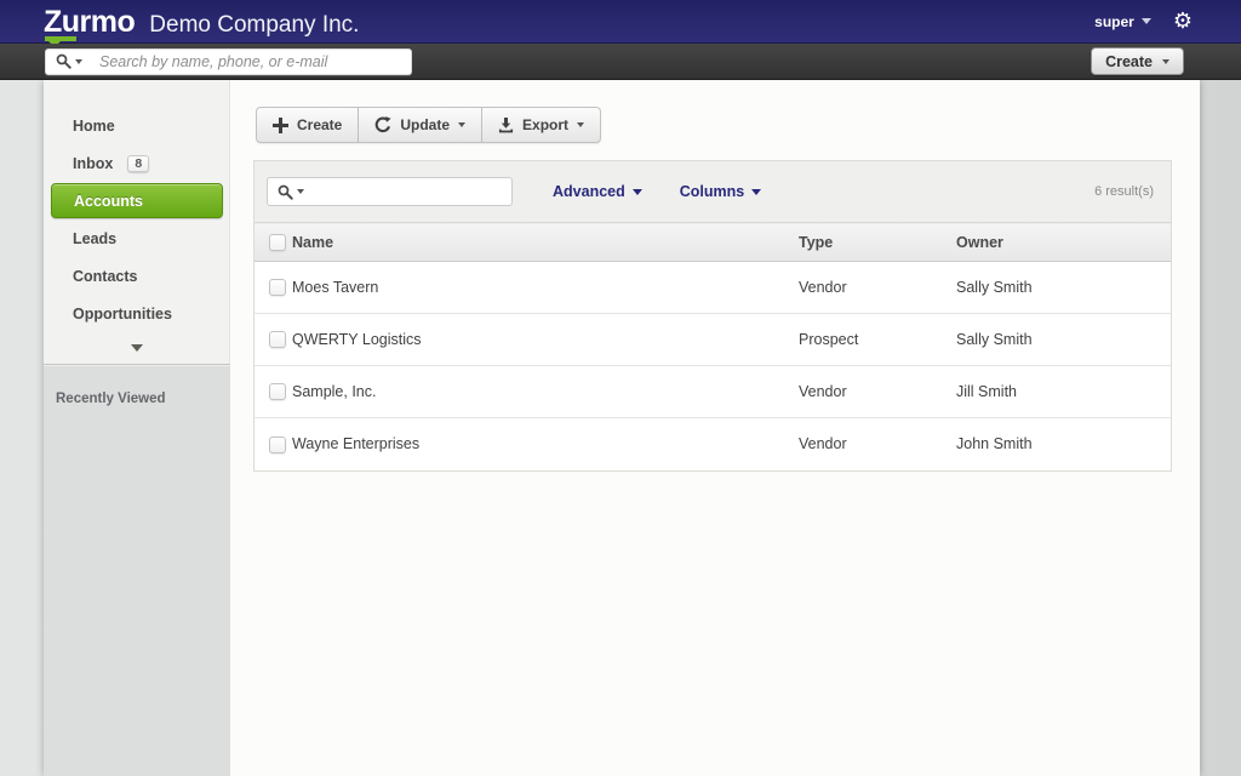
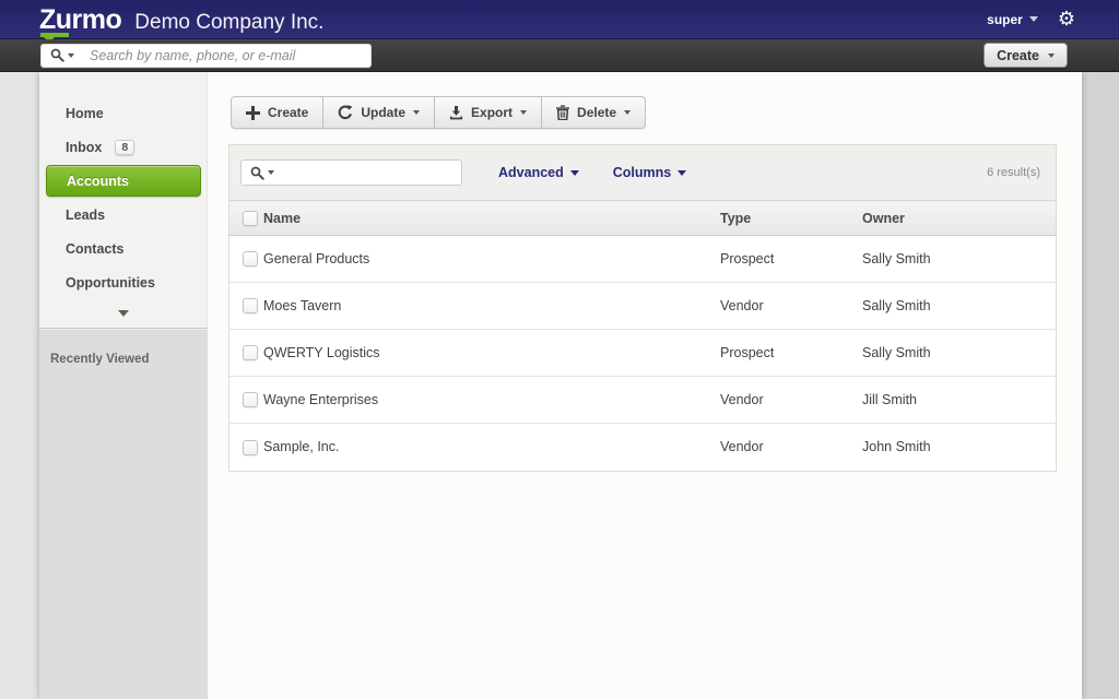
  Zurmo
  Demo Company Inc.
  super
  ⚙
  Search by name, phone, or e-mail
  Create
  Home
  Inbox
  8
  Accounts
  Leads
  Contacts
  Opportunities
  Recently Viewed
  Create
  Update
  Export
+ Delete
  Advanced
  Columns
  6 result(s)
  	Name	Type	Owner
+ 	General Products	Prospect	Sally Smith
  	Moes Tavern	Vendor	Sally Smith
  	QWERTY Logistics	Prospect	Sally Smith
- 	Sample, Inc.	Vendor	Jill Smith
+ 	Wayne Enterprises	Vendor	Jill Smith
- 	Wayne Enterprises	Vendor	John Smith
+ 	Sample, Inc.	Vendor	John Smith
